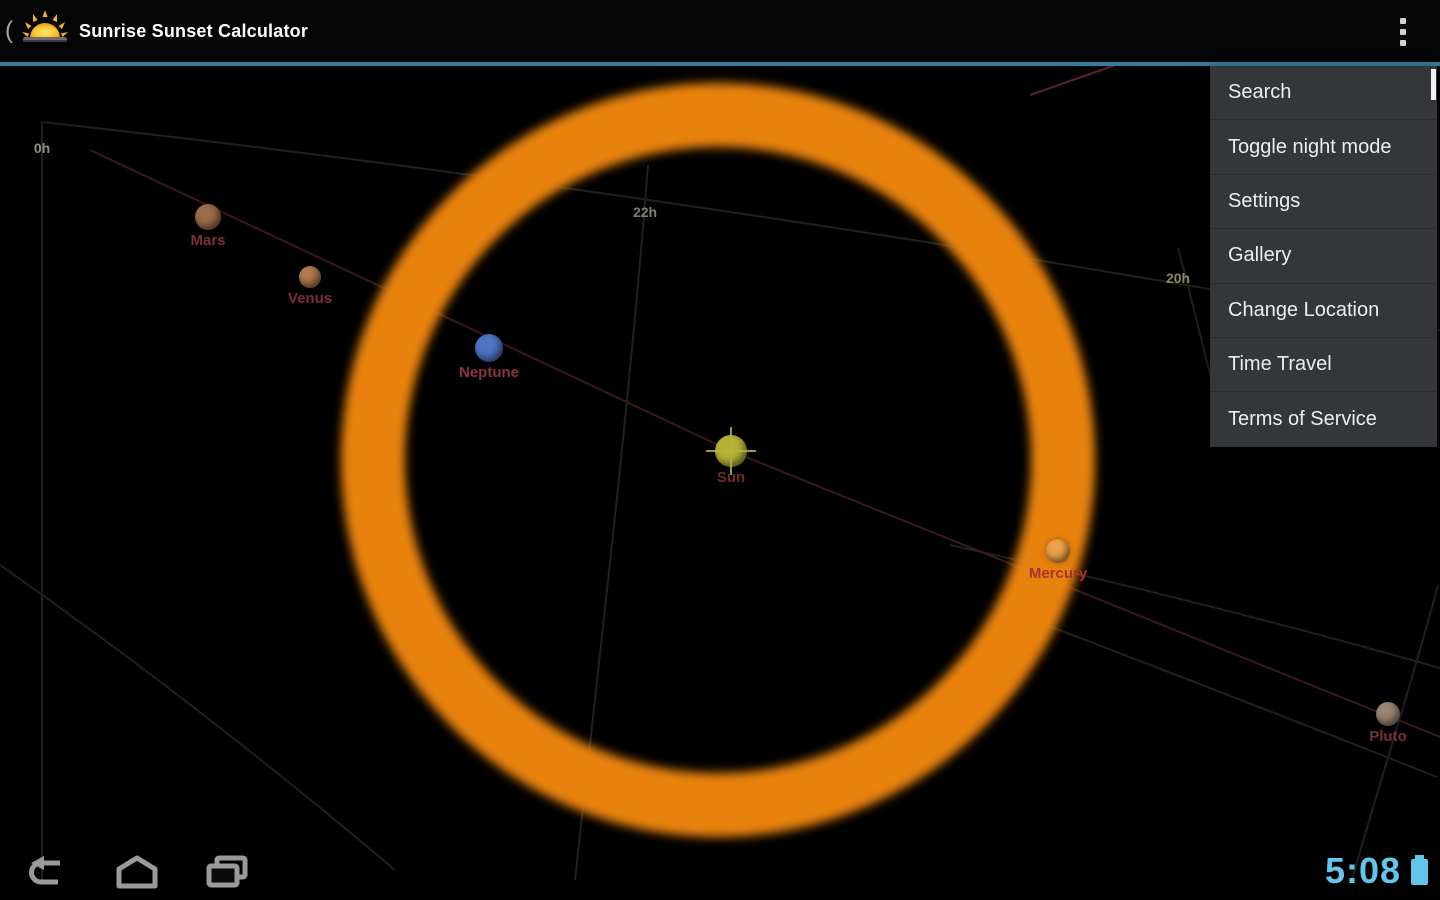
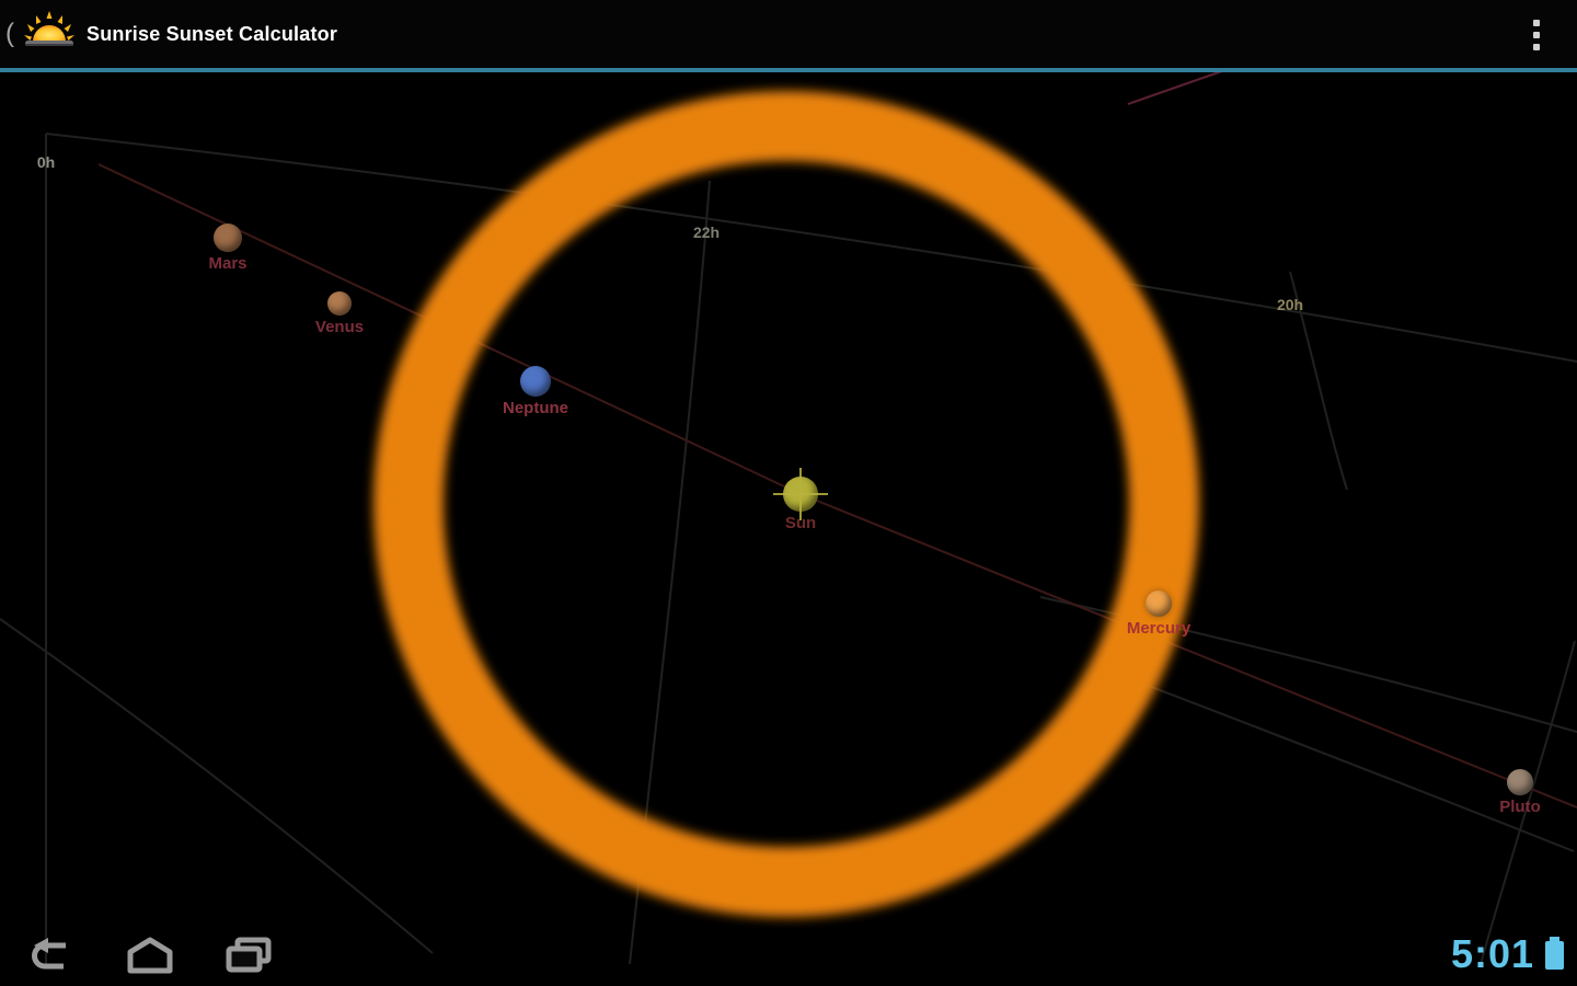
  0h
  22h
  20h
  Mars
  Venus
  Neptune
  Sun
  Mercury
  Pluto
  (
  Sunrise Sunset Calculator
- Search
- Toggle night mode
- Settings
- Gallery
- Change Location
- Time Travel
- Terms of Service
- 5:08
+ 5:01
